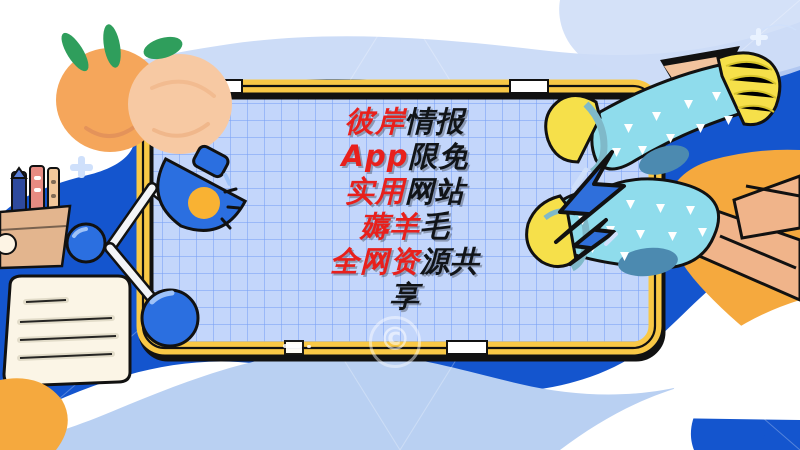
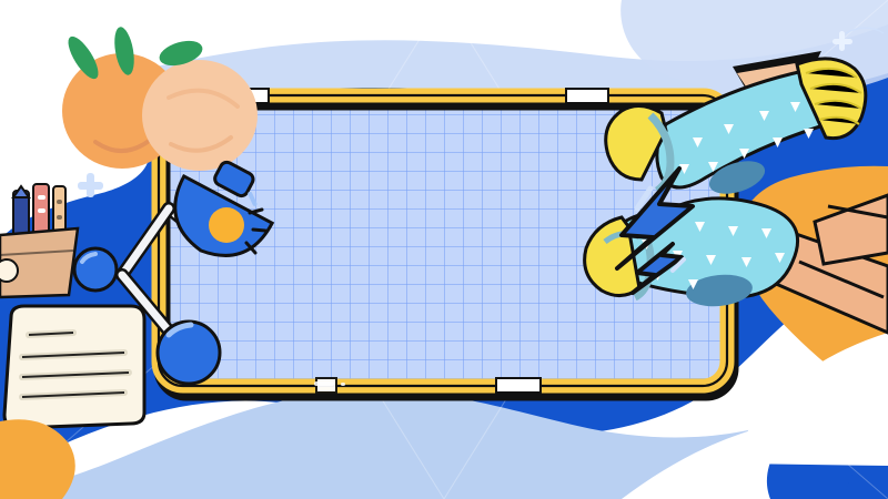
- 彼岸情报
- App限免
- 实用网站
- 薅羊毛
- 全网资源共
- 享
- ©
